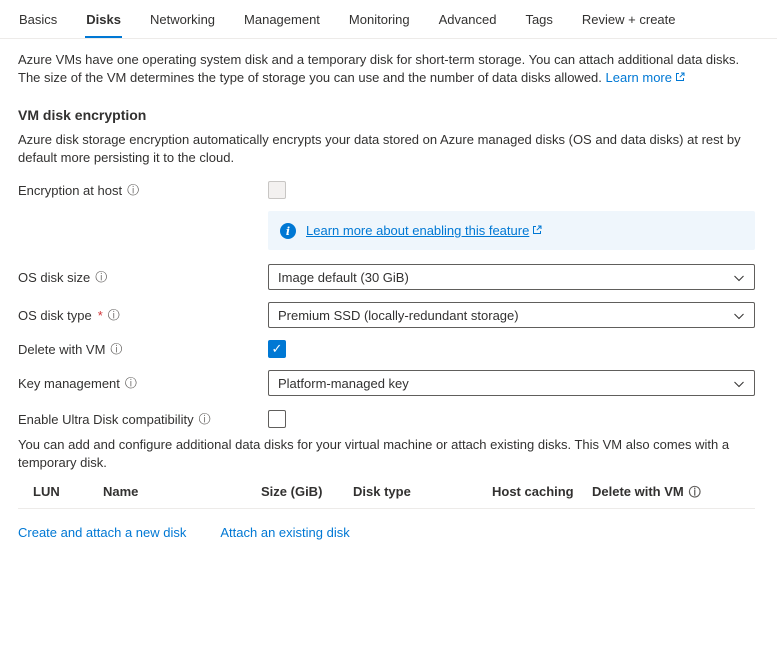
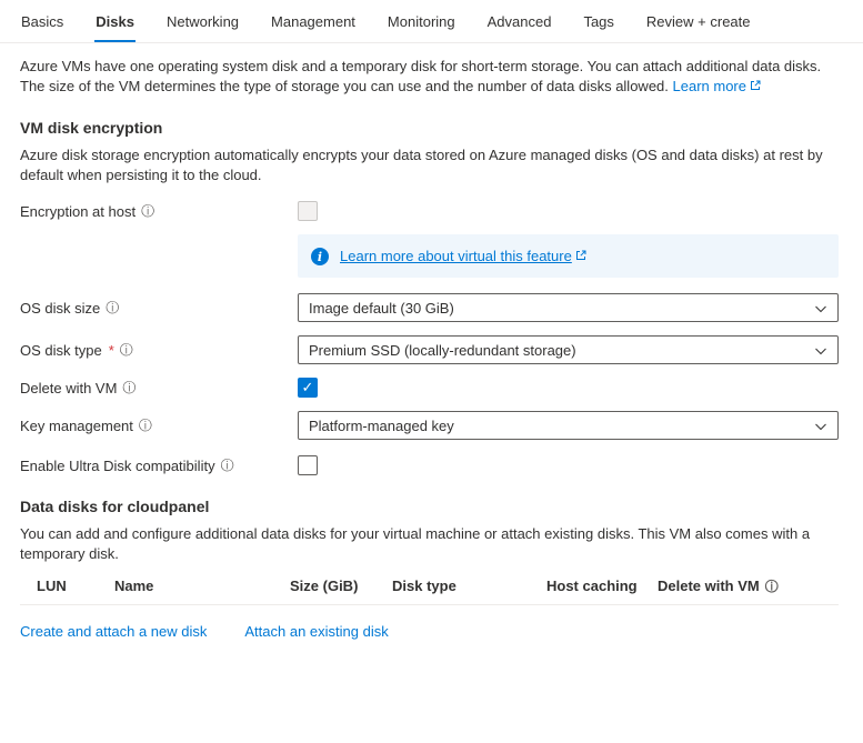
  Basics
  Disks
  Networking
  Management
  Monitoring
  Advanced
  Tags
  Review + create
  Azure VMs have one operating system disk and a temporary disk for short-term storage. You can attach additional data disks. The size of the VM determines the type of storage you can use and the number of data disks allowed. Learn more
  VM disk encryption
- Azure disk storage encryption automatically encrypts your data stored on Azure managed disks (OS and data disks) at rest by default more persisting it to the cloud.
+ Azure disk storage encryption automatically encrypts your data stored on Azure managed disks (OS and data disks) at rest by default when persisting it to the cloud.
  Encryption at host
  ⓘ
  i
- Learn more about enabling this feature
+ Learn more about virtual this feature
  OS disk size
  ⓘ
  Image default (30 GiB)
  OS disk type
  *
  ⓘ
  Premium SSD (locally-redundant storage)
  Delete with VM
  ⓘ
  Key management
  ⓘ
  Platform-managed key
  Enable Ultra Disk compatibility
  ⓘ
+ Data disks for cloudpanel
  You can add and configure additional data disks for your virtual machine or attach existing disks. This VM also comes with a temporary disk.
  LUN
  Name
  Size (GiB)
  Disk type
  Host caching
  Delete with VM
  ⓘ
  Create and attach a new disk
  Attach an existing disk
